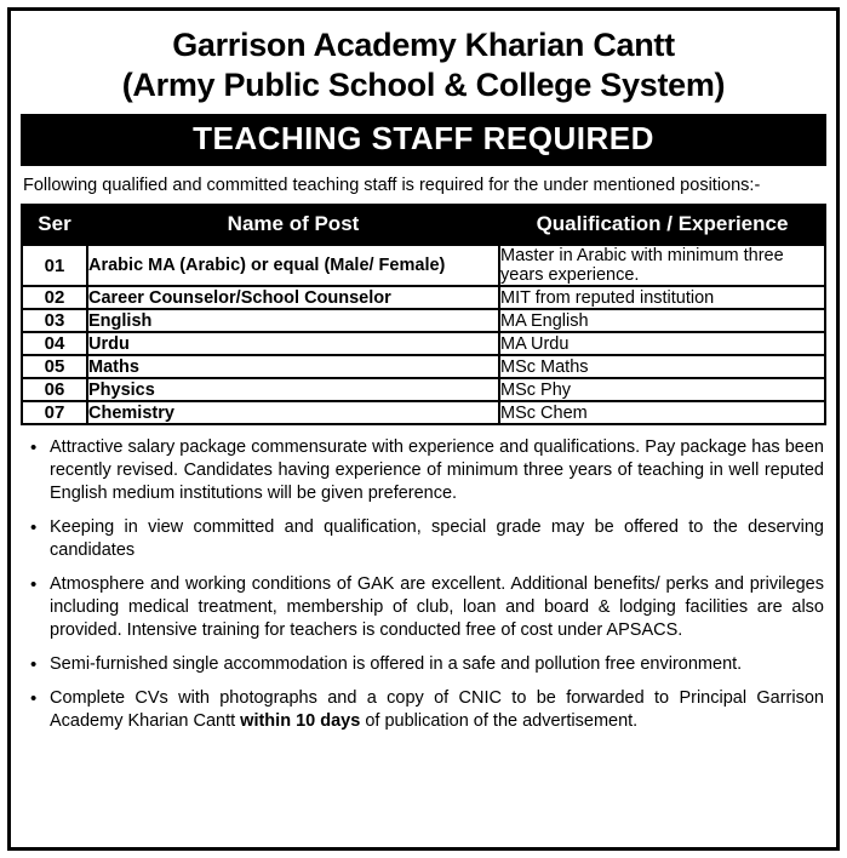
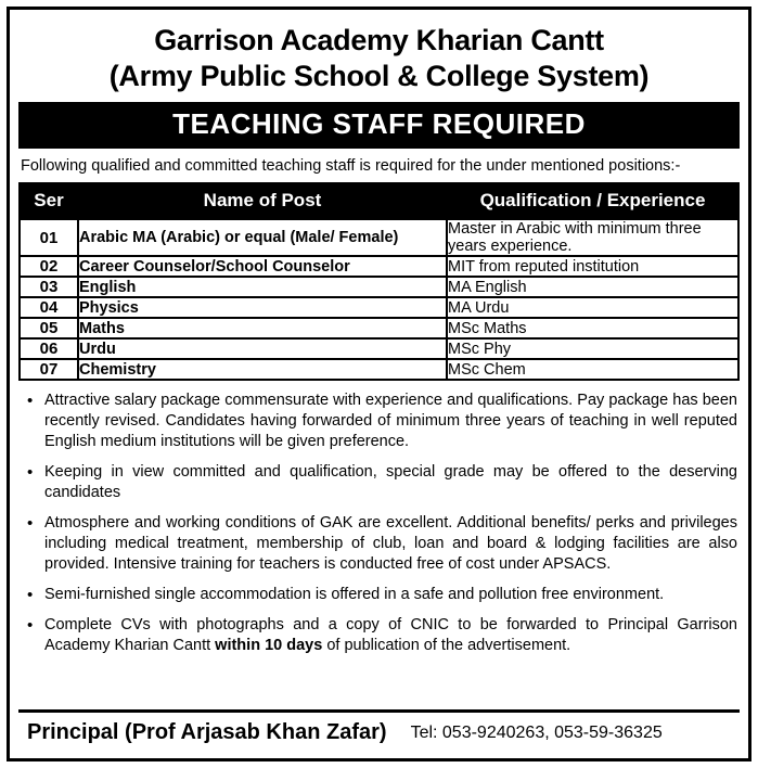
  Garrison Academy Kharian Cantt
  (Army Public School & College System)
  TEACHING STAFF REQUIRED
  Following qualified and committed teaching staff is required for the under mentioned positions:-
  Ser	Name of Post	Qualification / Experience
  01	Arabic MA (Arabic) or equal (Male/ Female)	Master in Arabic with minimum three years experience.
  02	Career Counselor/School Counselor	MIT from reputed institution
  03	English	MA English
- 04	Urdu	MA Urdu
+ 04	Physics	MA Urdu
  05	Maths	MSc Maths
- 06	Physics	MSc Phy
+ 06	Urdu	MSc Phy
  07	Chemistry	MSc Chem
  •
- Attractive salary package commensurate with experience and qualifications. Pay package has been recently revised. Candidates having experience of minimum three years of teaching in well reputed English medium institutions will be given preference.
+ Attractive salary package commensurate with experience and qualifications. Pay package has been recently revised. Candidates having forwarded of minimum three years of teaching in well reputed English medium institutions will be given preference.
  •
  Keeping in view committed and qualification, special grade may be offered to the deserving candidates
  •
  Atmosphere and working conditions of GAK are excellent. Additional benefits/ perks and privileges including medical treatment, membership of club, loan and board & lodging facilities are also provided. Intensive training for teachers is conducted free of cost under APSACS.
  •
  Semi-furnished single accommodation is offered in a safe and pollution free environment.
  •
  Complete CVs with photographs and a copy of CNIC to be forwarded to Principal Garrison Academy Kharian Cantt within 10 days of publication of the advertisement.
+ Principal (Prof Arjasab Khan Zafar)
+ Tel: 053-9240263, 053-59-36325
